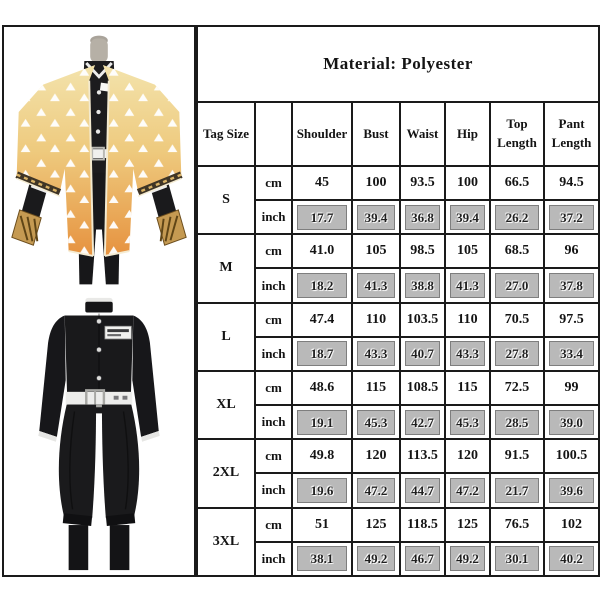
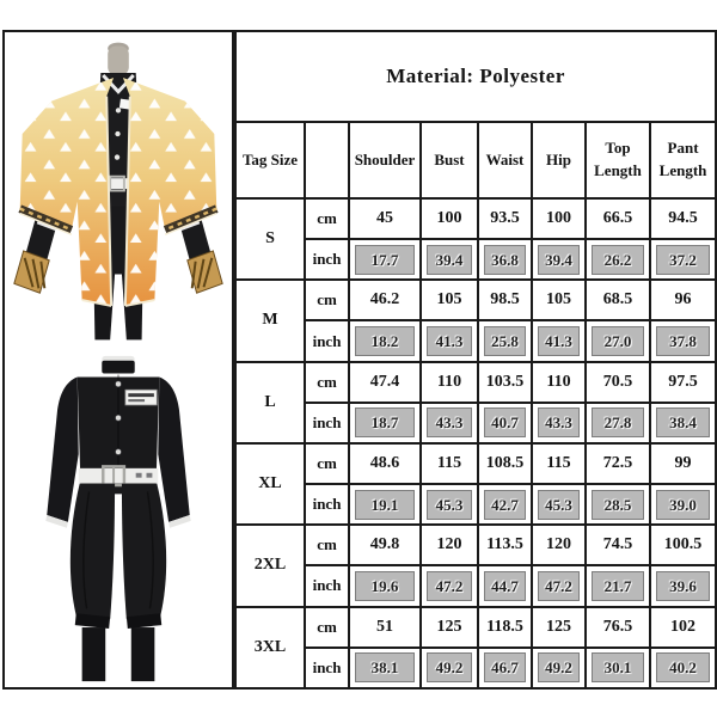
  Material: Polyester
  Tag Size		Shoulder	Bust	Waist	Hip	Top Length	Pant Length
  S	cm	45	100	93.5	100	66.5	94.5
  inch	17.7	39.4	36.8	39.4	26.2	37.2
- M	cm	41.0	105	98.5	105	68.5	96
+ M	cm	46.2	105	98.5	105	68.5	96
- inch	18.2	41.3	38.8	41.3	27.0	37.8
+ inch	18.2	41.3	25.8	41.3	27.0	37.8
  L	cm	47.4	110	103.5	110	70.5	97.5
- inch	18.7	43.3	40.7	43.3	27.8	33.4
+ inch	18.7	43.3	40.7	43.3	27.8	38.4
  XL	cm	48.6	115	108.5	115	72.5	99
  inch	19.1	45.3	42.7	45.3	28.5	39.0
- 2XL	cm	49.8	120	113.5	120	91.5	100.5
+ 2XL	cm	49.8	120	113.5	120	74.5	100.5
  inch	19.6	47.2	44.7	47.2	21.7	39.6
  3XL	cm	51	125	118.5	125	76.5	102
  inch	38.1	49.2	46.7	49.2	30.1	40.2
